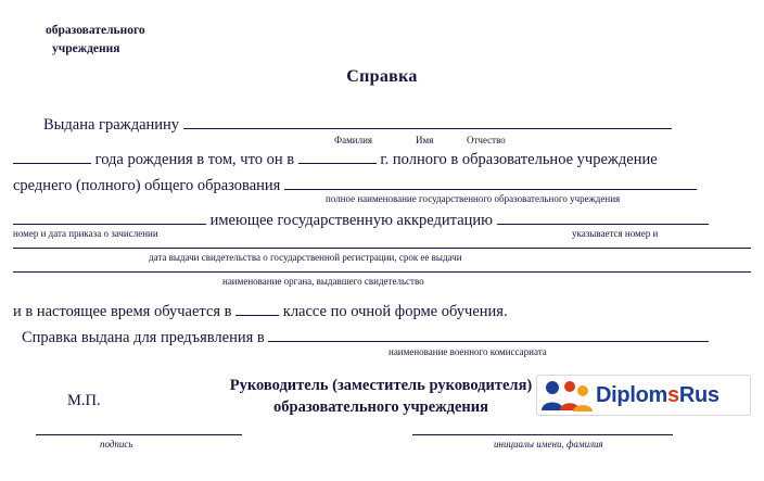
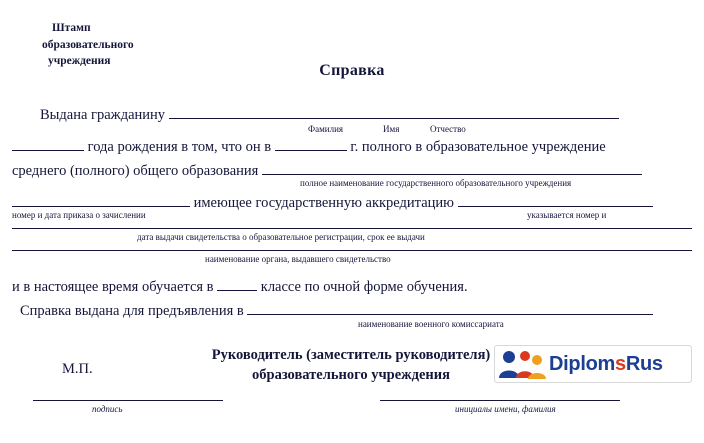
+ Штамп
  образовательного
  учреждения
  Справка
  Выдана гражданину
  Фамилия
  Имя
  Отчество
  года рождения в том, что он в г. полного в образовательное учреждение
  среднего (полного) общего образования
  полное наименование государственного образовательного учреждения
  имеющее государственную аккредитацию
  номер и дата приказа о зачислении
  указывается номер и
- дата выдачи свидетельства о государственной регистрации, срок ее выдачи
+ дата выдачи свидетельства о образовательное регистрации, срок ее выдачи
  наименование органа, выдавшего свидетельство
  и в настоящее время обучается в классе по очной форме обучения.
  Справка выдана для предъявления в
  наименование военного комиссариата
  М.П.
  Руководитель (заместитель руководителя)
  образовательного учреждения
  подпись
  инициалы имени, фамилия
  DiplomsRus
